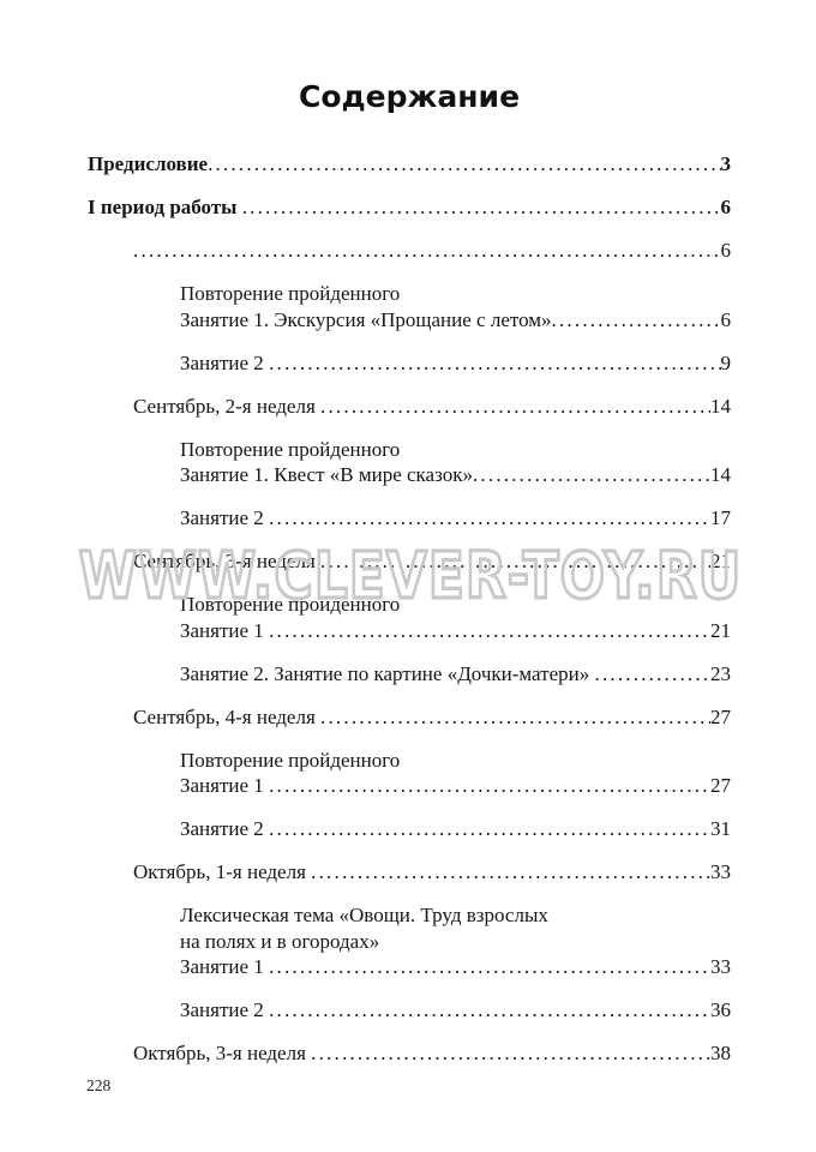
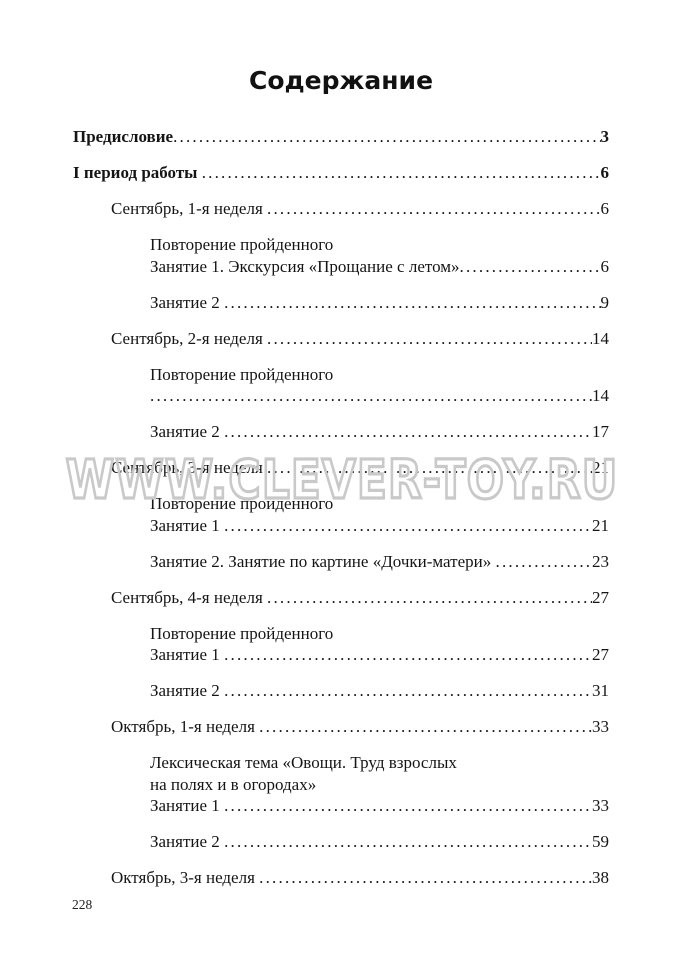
  Содержание
  Предисловие
  3
  I период работы
  6
+ Сентябрь, 1-я неделя
  6
  Повторение пройденного
  Занятие 1. Экскурсия «Прощание с летом»
  6
  Занятие 2
  9
  Сентябрь, 2-я неделя
  14
  Повторение пройденного
- Занятие 1. Квест «В мире сказок»
  14
  Занятие 2
  17
  Сентябрь, 3-я неделя
  21
  Повторение пройденного
  Занятие 1
  21
  Занятие 2. Занятие по картине «Дочки-матери»
  23
  Сентябрь, 4-я неделя
  27
  Повторение пройденного
  Занятие 1
  27
  Занятие 2
  31
  Октябрь, 1-я неделя
  33
  Лексическая тема «Овощи. Труд взрослых
  на полях и в огородах»
  Занятие 1
  33
  Занятие 2
- 36
+ 59
  Октябрь, 3-я неделя
  38
  WWW.CLEVER-TOY.RU
  228
